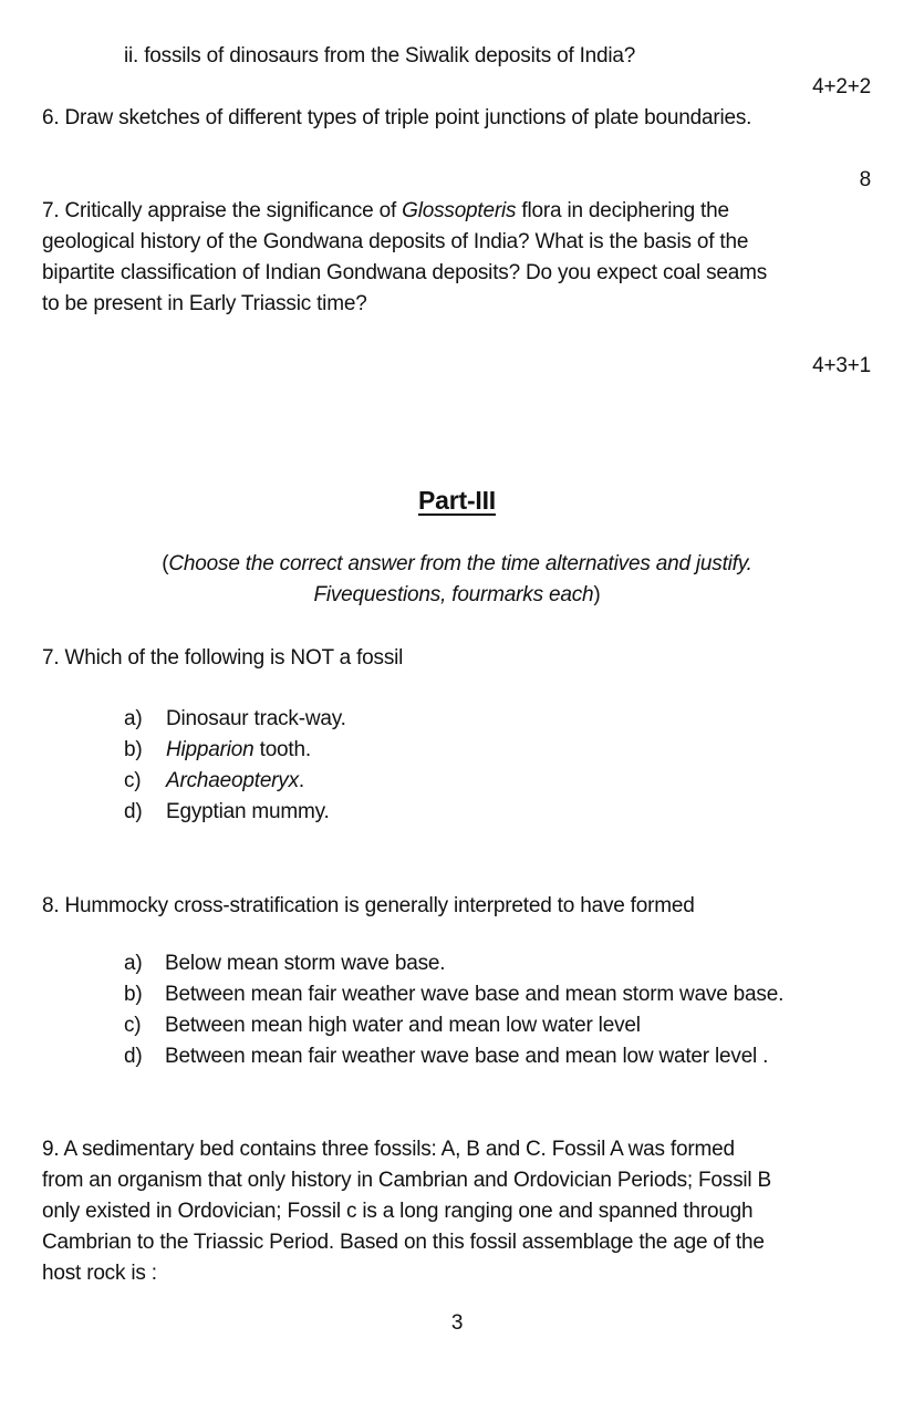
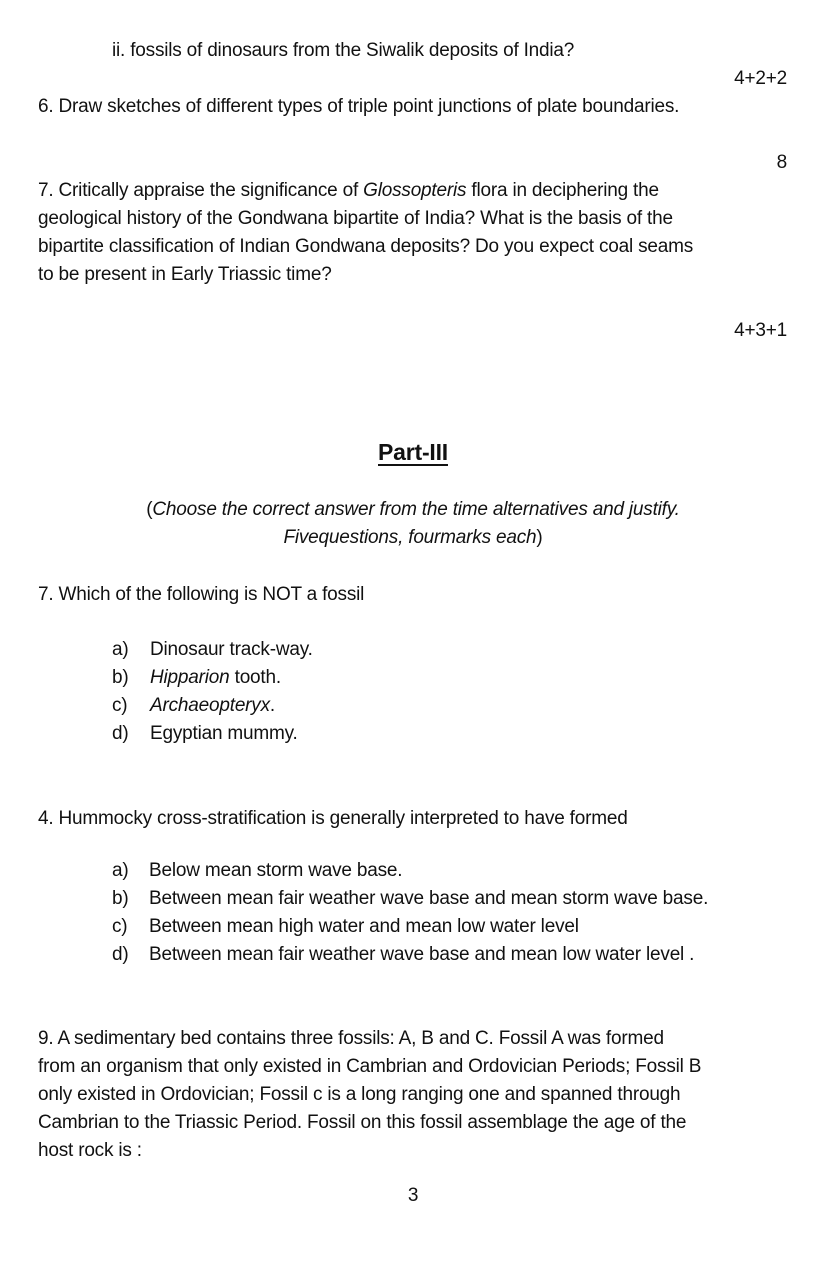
  ii. fossils of dinosaurs from the Siwalik deposits of India?
  4+2+2
  6. Draw sketches of different types of triple point junctions of plate boundaries.
  8
  7. Critically appraise the significance of Glossopteris flora in deciphering the
- geological history of the Gondwana deposits of India? What is the basis of the
+ geological history of the Gondwana bipartite of India? What is the basis of the
  bipartite classification of Indian Gondwana deposits? Do you expect coal seams
  to be present in Early Triassic time?
  4+3+1
  Part-III
  (Choose the correct answer from the time alternatives and justify.
  Fivequestions, fourmarks each)
  7. Which of the following is NOT a fossil
  a)
  Dinosaur track-way.
  b)
  Hipparion tooth.
  c)
  Archaeopteryx.
  d)
  Egyptian mummy.
- 8. Hummocky cross-stratification is generally interpreted to have formed
+ 4. Hummocky cross-stratification is generally interpreted to have formed
  a)
  Below mean storm wave base.
  b)
  Between mean fair weather wave base and mean storm wave base.
  c)
  Between mean high water and mean low water level
  d)
  Between mean fair weather wave base and mean low water level .
  9. A sedimentary bed contains three fossils: A, B and C. Fossil A was formed
- from an organism that only history in Cambrian and Ordovician Periods; Fossil B
+ from an organism that only existed in Cambrian and Ordovician Periods; Fossil B
  only existed in Ordovician; Fossil c is a long ranging one and spanned through
- Cambrian to the Triassic Period. Based on this fossil assemblage the age of the
+ Cambrian to the Triassic Period. Fossil on this fossil assemblage the age of the
  host rock is :
  3
